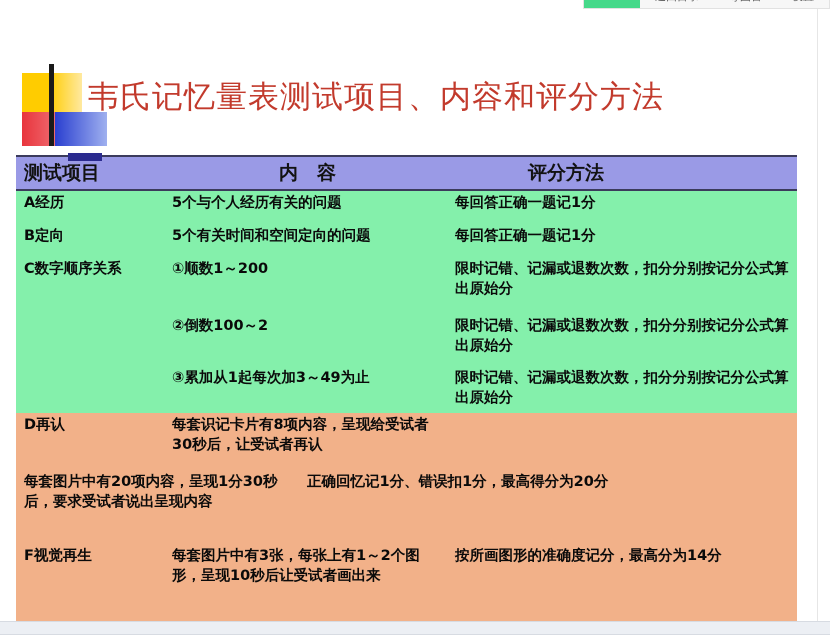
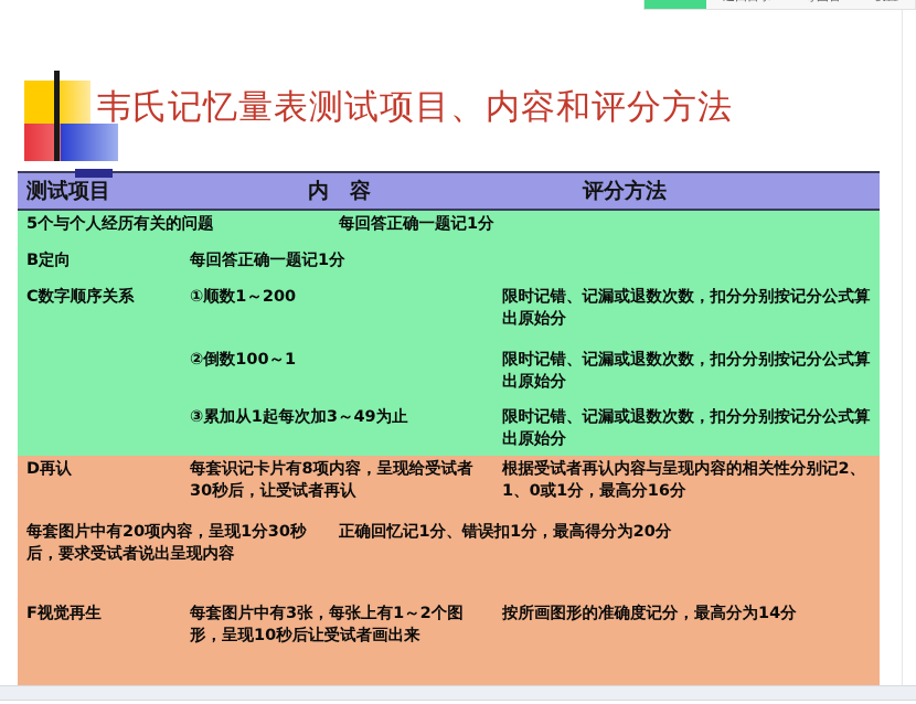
  韦氏记忆量表测试项目、内容和评分方法
  测试项目
  内 容
  评分方法
- A经历
  5个与个人经历有关的问题
  每回答正确一题记1分
  B定向
- 5个有关时间和空间定向的问题
  每回答正确一题记1分
  C数字顺序关系
  ①顺数1～200
  限时记错、记漏或退数次数，扣分分别按记分公式算出原始分
- ②倒数100～2
+ ②倒数100～1
  限时记错、记漏或退数次数，扣分分别按记分公式算出原始分
  ③累加从1起每次加3～49为止
  限时记错、记漏或退数次数，扣分分别按记分公式算出原始分
  D再认
  每套识记卡片有8项内容，呈现给受试者30秒后，让受试者再认
+ 根据受试者再认内容与呈现内容的相关性分别记2、1、0或1分，最高分16分
  每套图片中有20项内容，呈现1分30秒后，要求受试者说出呈现内容
  正确回忆记1分、错误扣1分，最高得分为20分
  F视觉再生
  每套图片中有3张，每张上有1～2个图形，呈现10秒后让受试者画出来
  按所画图形的准确度记分，最高分为14分
